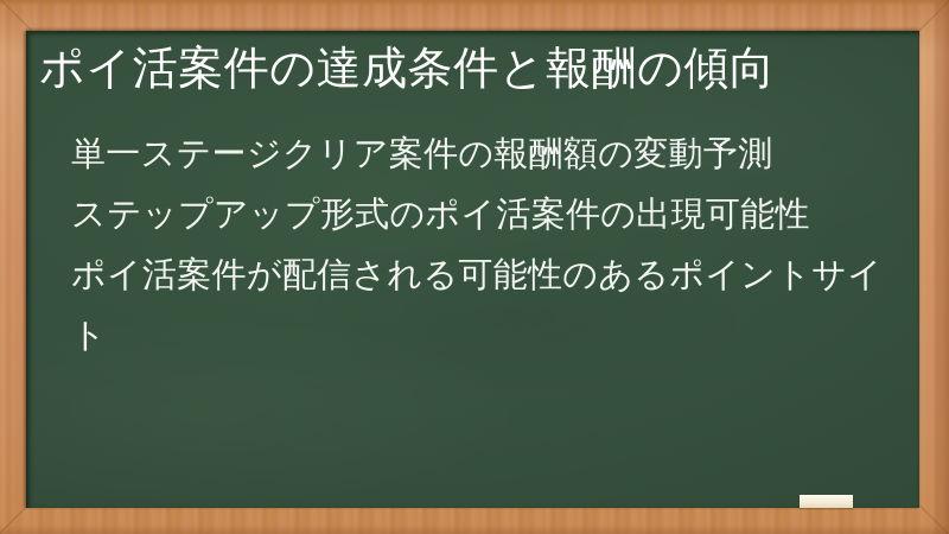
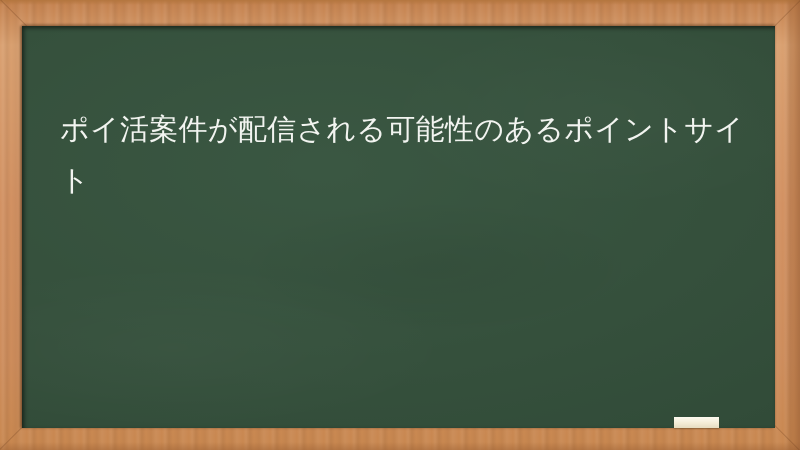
- ポイ活案件の達成条件と報酬の傾向
- 単一ステージクリア案件の報酬額の変動予測
- ステップアップ形式のポイ活案件の出現可能性
  ポイ活案件が配信される可能性のあるポイントサイト
